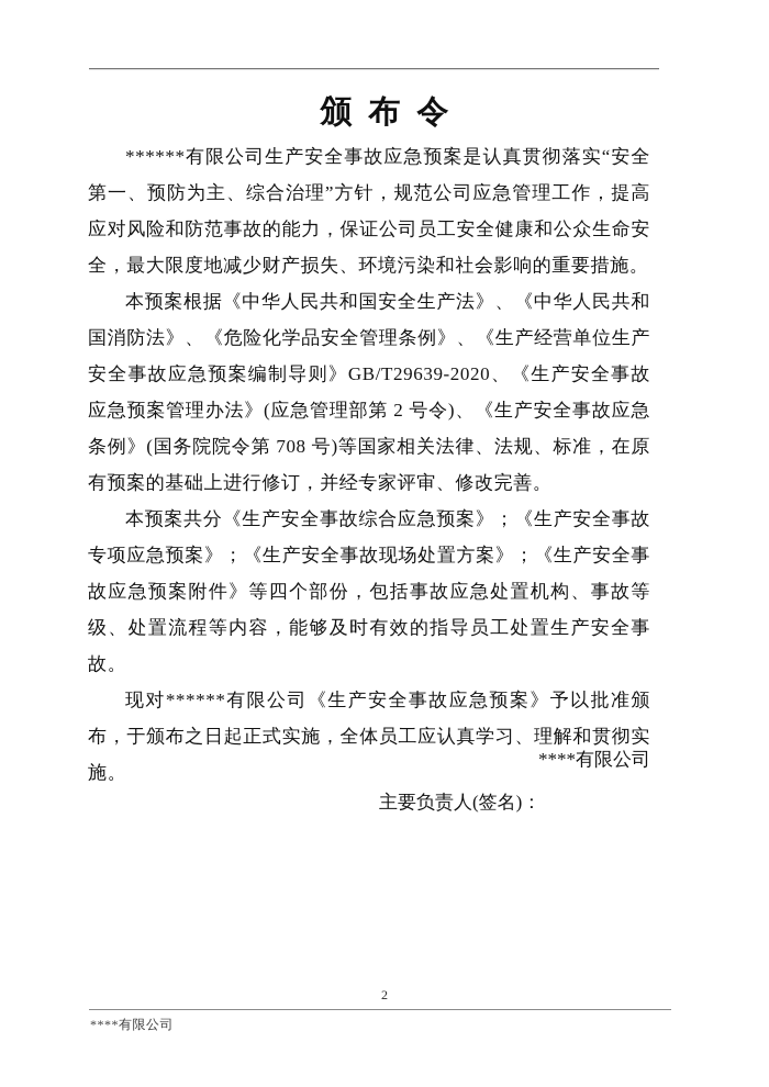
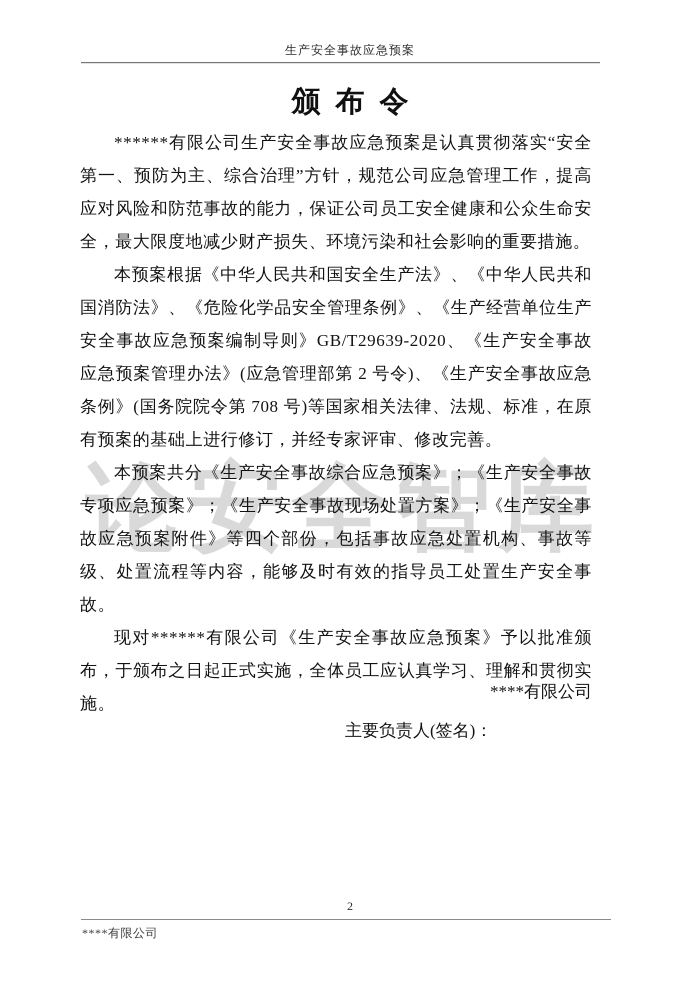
+ 论安全智库
+ 生产安全事故应急预案
  颁布令
  ******有限公司生产安全事故应急预案是认真贯彻落实“安全第一、预防为主、综合治理”方针，规范公司应急管理工作，提高应对风险和防范事故的能力，保证公司员工安全健康和公众生命安全，最大限度地减少财产损失、环境污染和社会影响的重要措施。
  本预案根据《中华人民共和国安全生产法》、《中华人民共和国消防法》、《危险化学品安全管理条例》、《生产经营单位生产安全事故应急预案编制导则》GB/T29639-2020、《生产安全事故应急预案管理办法》(应急管理部第 2 号令)、《生产安全事故应急条例》(国务院院令第 708 号)等国家相关法律、法规、标准，在原有预案的基础上进行修订，并经专家评审、修改完善。
  本预案共分《生产安全事故综合应急预案》；《生产安全事故专项应急预案》；《生产安全事故现场处置方案》；《生产安全事故应急预案附件》等四个部份，包括事故应急处置机构、事故等级、处置流程等内容，能够及时有效的指导员工处置生产安全事故。
  现对******有限公司《生产安全事故应急预案》予以批准颁布，于颁布之日起正式实施，全体员工应认真学习、理解和贯彻实施。
  ****有限公司
  主要负责人(签名)：
  2
  ****有限公司
